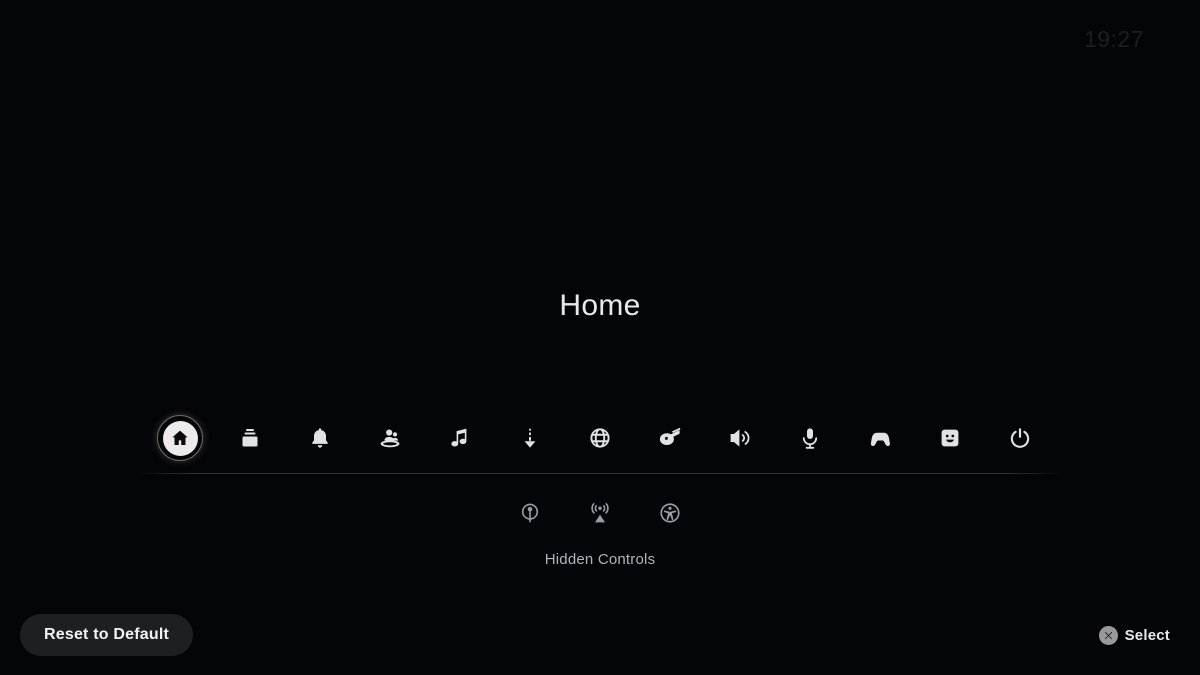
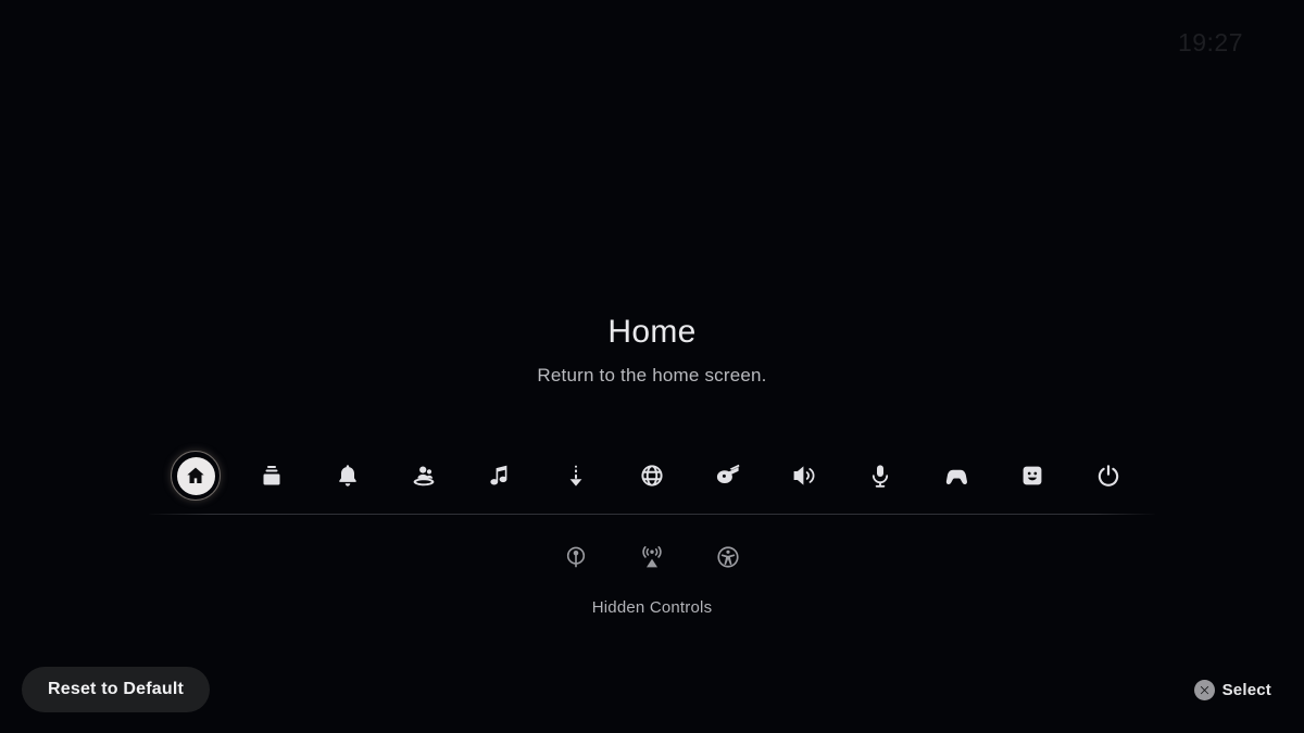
  19:27
  Home
+ Return to the home screen.
  Hidden Controls
  Reset to Default
  Select
